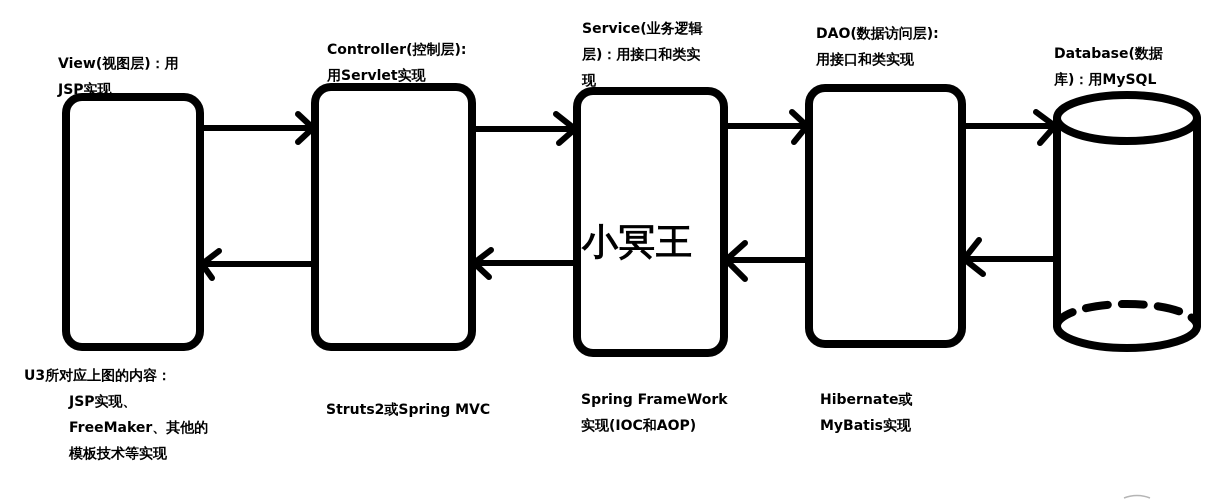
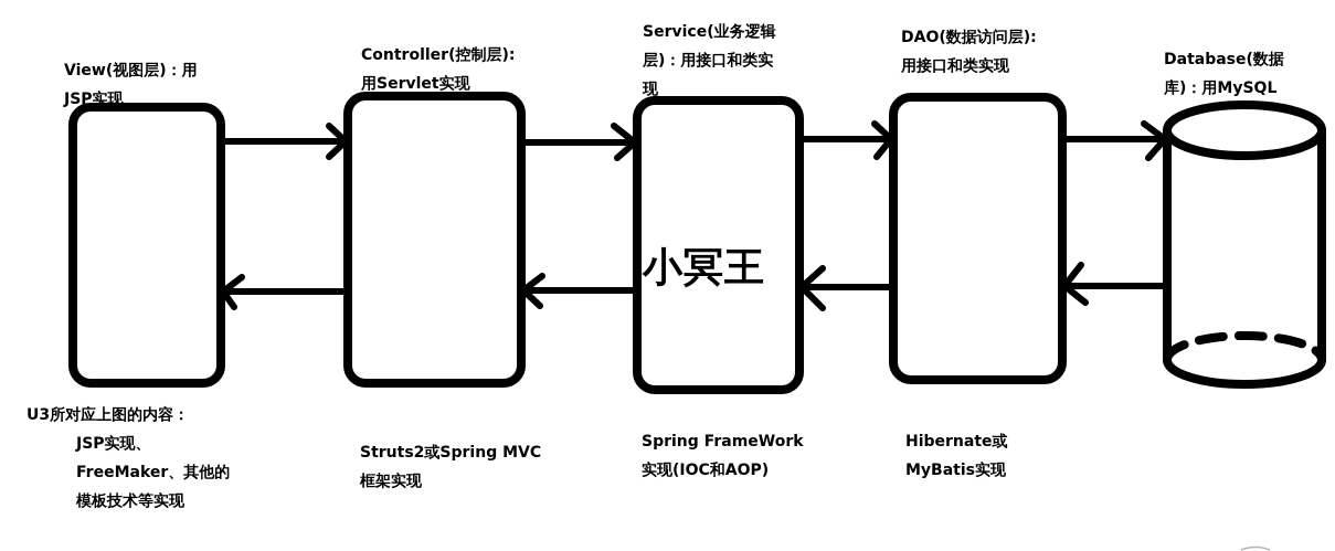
  View(视图层)：用
  JSP实现
  Controller(控制层):
  用Servlet实现
  Service(业务逻辑
  层)：用接口和类实
  现
  DAO(数据访问层):
  用接口和类实现
  Database(数据
  库)：用MySQL
  小冥王
  U3所对应上图的内容：
  JSP实现、
  FreeMaker、其他的
  模板技术等实现
  Struts2或Spring MVC
+ 框架实现
  Spring FrameWork
  实现(IOC和AOP)
  Hibernate或
  MyBatis实现
